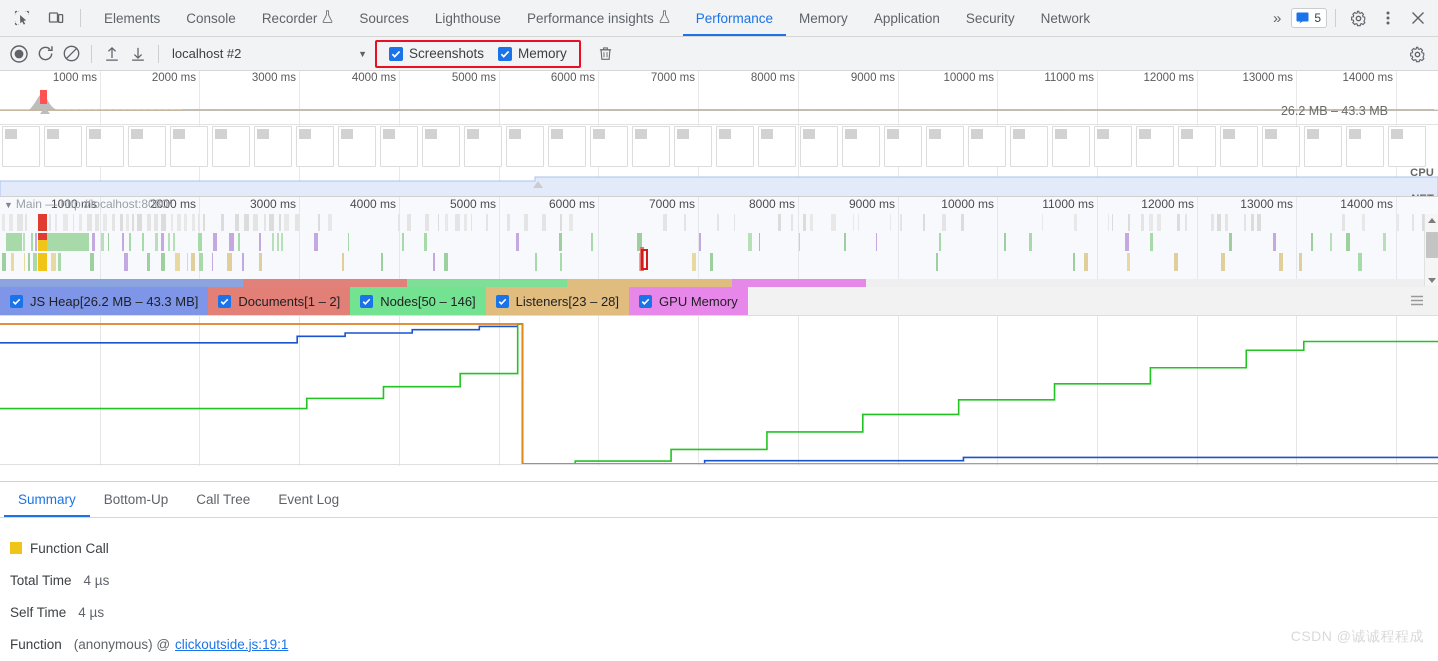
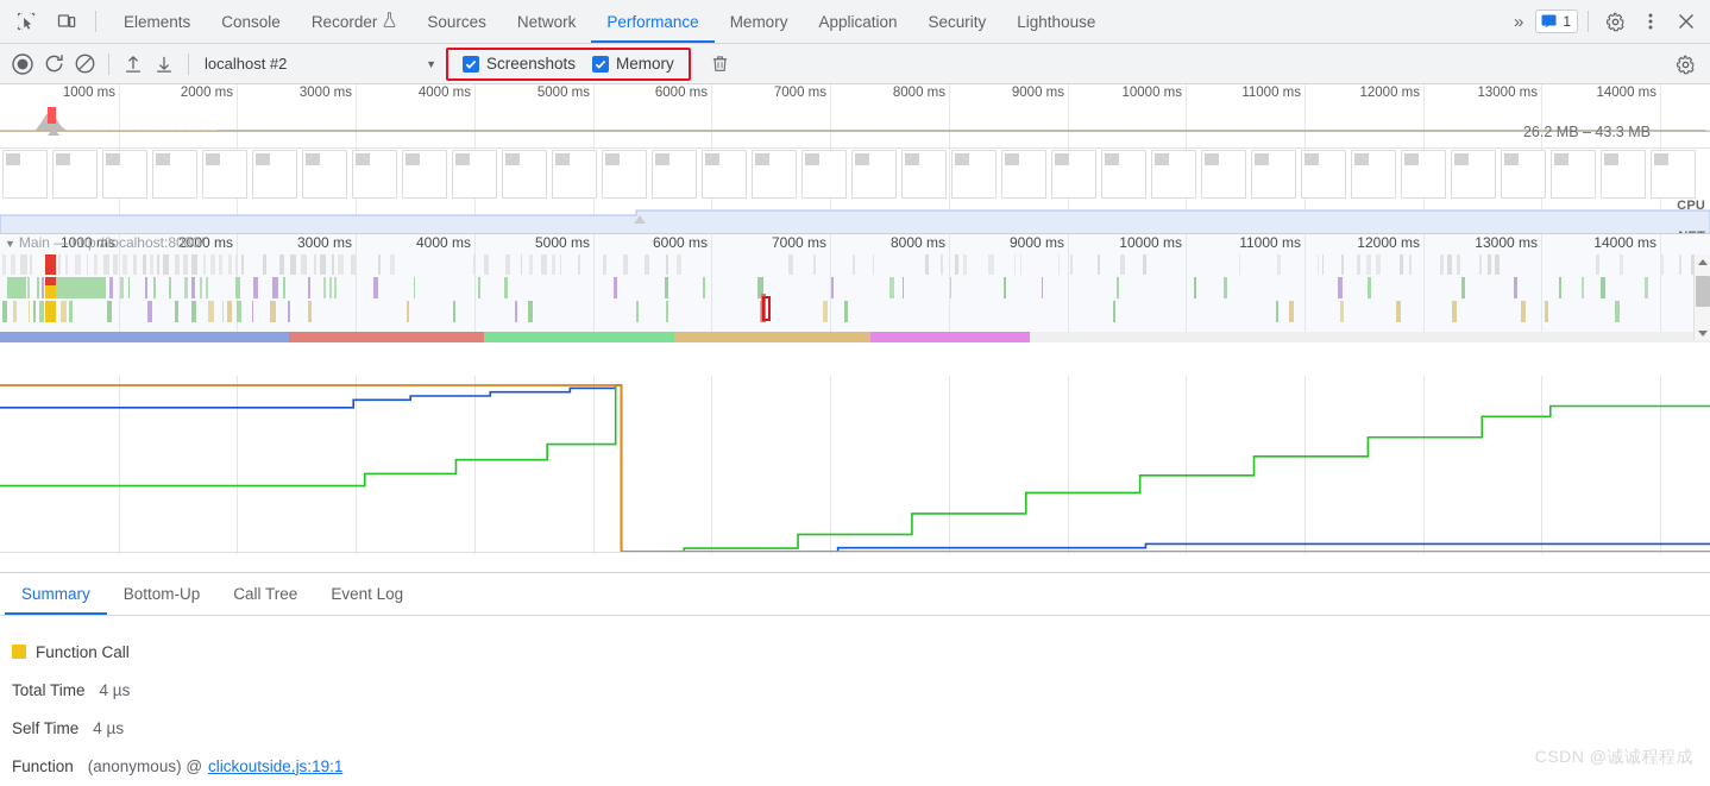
  Elements
  Console
  Recorder
  Sources
- Lighthouse
+ Network
- Performance insights
  Performance
  Memory
  Application
  Security
- Network
+ Lighthouse
  »
- 5
+ 1
  localhost #2
  ▼
  Screenshots
  Memory
  1000 ms
  2000 ms
  3000 ms
  4000 ms
  5000 ms
  6000 ms
  7000 ms
  8000 ms
  9000 ms
  10000 ms
  11000 ms
  12000 ms
  13000 ms
  14000 ms
  CPU
  26.2 MB – 43.3 MB
  1000 ms
  2000 ms
  3000 ms
  4000 ms
  5000 ms
  6000 ms
  7000 ms
  8000 ms
  9000 ms
  10000 ms
  11000 ms
  12000 ms
  13000 ms
  14000 ms
  ▼ Main — http://localhost:8080/
- JS Heap[26.2 MB – 43.3 MB]
- Documents[1 – 2]
- Nodes[50 – 146]
- Listeners[23 – 28]
- GPU Memory
  Summary
  Bottom-Up
  Call Tree
  Event Log
  Function Call
  Total Time
  4 µs
  Self Time
  4 µs
  Function
  (anonymous) @
  clickoutside.js:19:1
  CSDN @诚诚程程成
